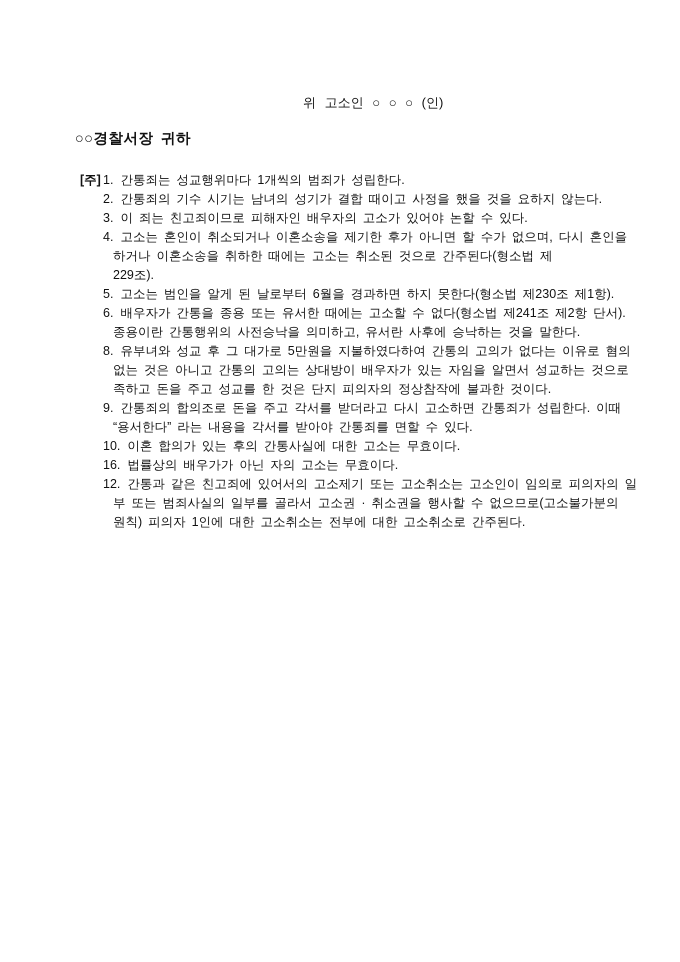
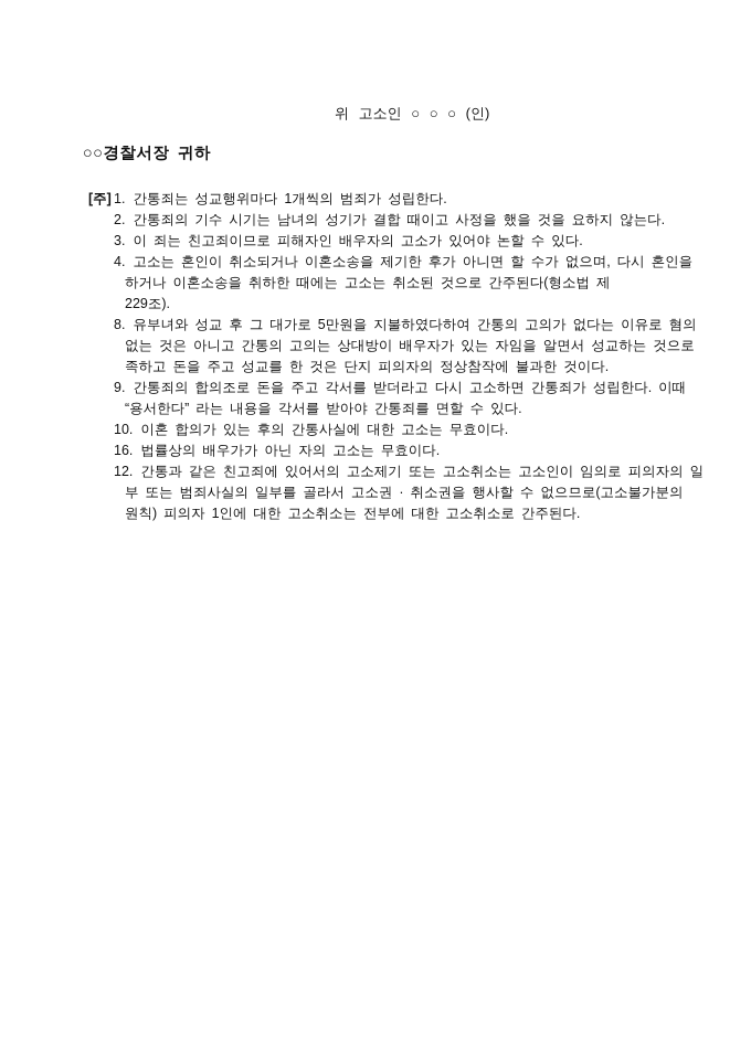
  위 고소인 ○ ○ ○ (인)
  ○○경찰서장 귀하
  [주] 1. 간통죄는 성교행위마다 1개씩의 범죄가 성립한다.
  2. 간통죄의 기수 시기는 남녀의 성기가 결합 때이고 사정을 했을 것을 요하지 않는다.
  3. 이 죄는 친고죄이므로 피해자인 배우자의 고소가 있어야 논할 수 있다.
  4. 고소는 혼인이 취소되거나 이혼소송을 제기한 후가 아니면 할 수가 없으며, 다시 혼인을
  하거나 이혼소송을 취하한 때에는 고소는 취소된 것으로 간주된다(형소법 제
  229조).
- 5. 고소는 범인을 알게 된 날로부터 6월을 경과하면 하지 못한다(형소법 제230조 제1항).
- 6. 배우자가 간통을 종용 또는 유서한 때에는 고소할 수 없다(형소법 제241조 제2항 단서).
- 종용이란 간통행위의 사전승낙을 의미하고, 유서란 사후에 승낙하는 것을 말한다.
  8. 유부녀와 성교 후 그 대가로 5만원을 지불하였다하여 간통의 고의가 없다는 이유로 혐의
  없는 것은 아니고 간통의 고의는 상대방이 배우자가 있는 자임을 알면서 성교하는 것으로
  족하고 돈을 주고 성교를 한 것은 단지 피의자의 정상참작에 불과한 것이다.
  9. 간통죄의 합의조로 돈을 주고 각서를 받더라고 다시 고소하면 간통죄가 성립한다. 이때
  “용서한다” 라는 내용을 각서를 받아야 간통죄를 면할 수 있다.
  10. 이혼 합의가 있는 후의 간통사실에 대한 고소는 무효이다.
  16. 법률상의 배우가가 아닌 자의 고소는 무효이다.
  12. 간통과 같은 친고죄에 있어서의 고소제기 또는 고소취소는 고소인이 임의로 피의자의 일
  부 또는 범죄사실의 일부를 골라서 고소권 · 취소권을 행사할 수 없으므로(고소불가분의
  원칙) 피의자 1인에 대한 고소취소는 전부에 대한 고소취소로 간주된다.
